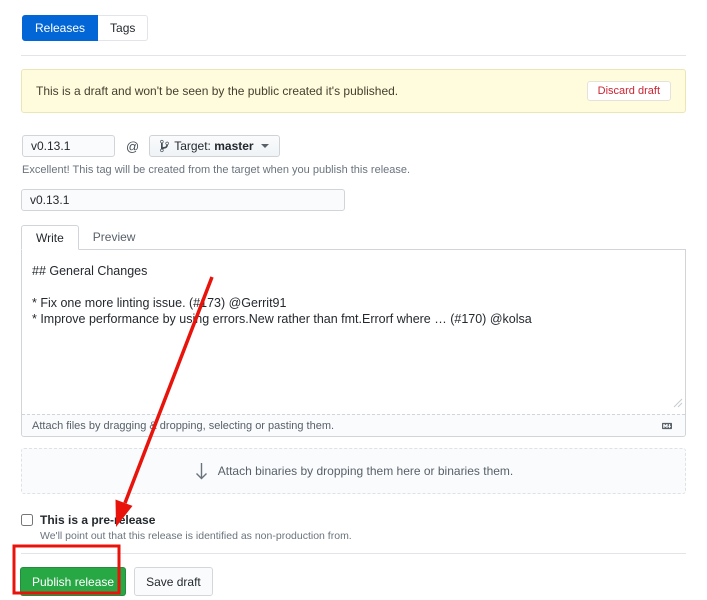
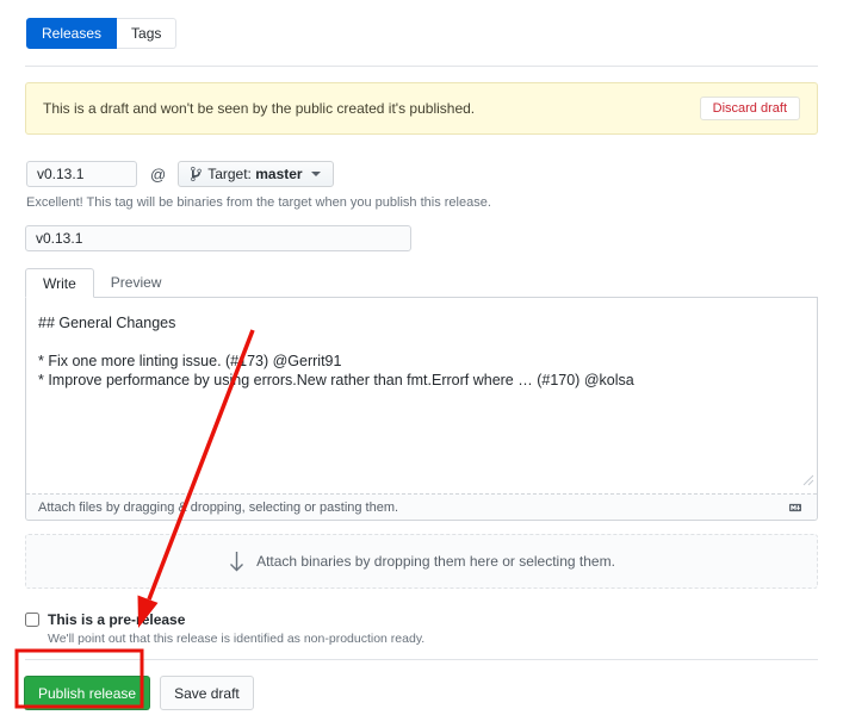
  Releases
  Tags
  This is a draft and won't be seen by the public created it's published.
  Discard draft
  v0.13.1
  @
  Target: master
- Excellent! This tag will be created from the target when you publish this release.
+ Excellent! This tag will be binaries from the target when you publish this release.
  v0.13.1
  Write
  Preview
  ## General Changes
  * Fix one more linting issue. (#73) @Gerrit91
  * Improve performance by using errors.New rather than fmt.Errorf where … (#170) @kolsa
  Attach files by dragging dropping, selecting or pasting them.
- Attach binaries by dropping them here or binaries them.
+ Attach binaries by dropping them here or selecting them.
  This is a pre-elease
- We'll point out that this release is identified as non-production from.
+ We'll point out that this release is identified as non-production ready.
  Publish release
  Save draft
